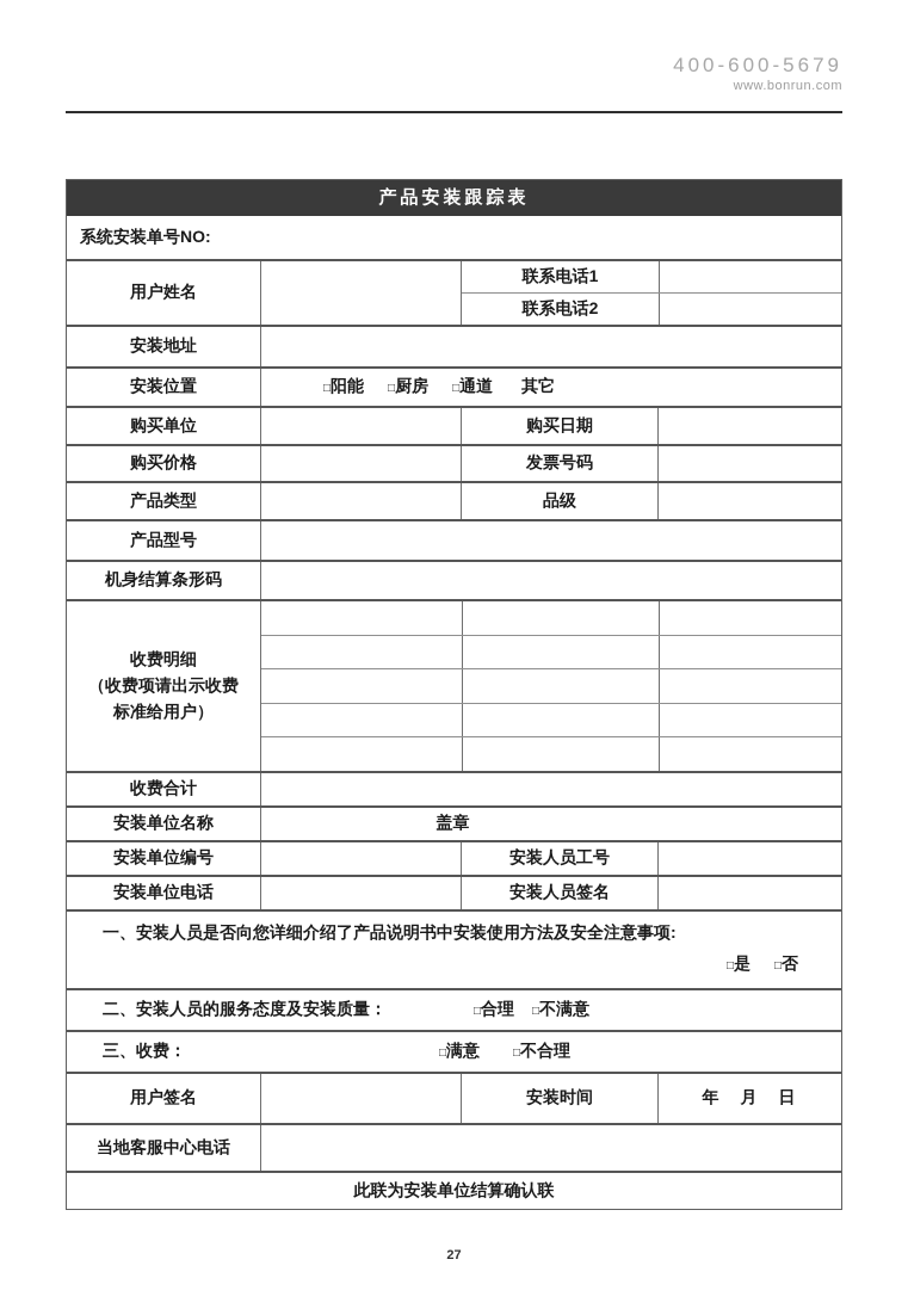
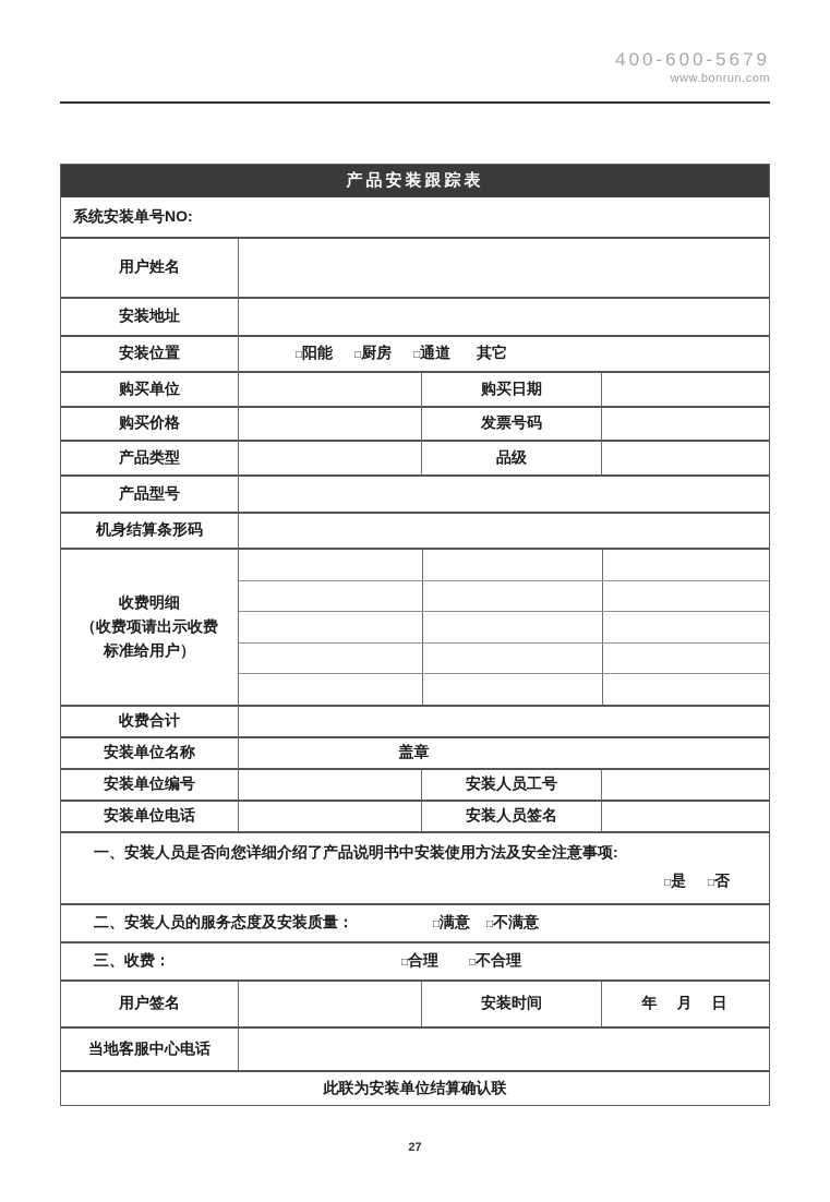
  400-600-5679
  www.bonrun.com
  产品安装跟踪表
  系统安装单号NO:
  用户姓名
- 联系电话1
- 联系电话2
  安装地址
  安装位置
  □阳能
  □厨房
  □通道
  其它
  购买单位
  购买日期
  购买价格
  发票号码
  产品类型
  品级
  产品型号
  机身结算条形码
  收费明细
  （收费项请出示收费
  标准给用户）
  收费合计
  安装单位名称
  盖章
  安装单位编号
  安装人员工号
  安装单位电话
  安装人员签名
  一、安装人员是否向您详细介绍了产品说明书中安装使用方法及安全注意事项:
  □是 □否
  二、安装人员的服务态度及安装质量：
- □合理
+ □满意
  □不满意
  三、收费：
- □满意
+ □合理
  □不合理
  用户签名
  安装时间
  年 月 日
  当地客服中心电话
  此联为安装单位结算确认联
  27
